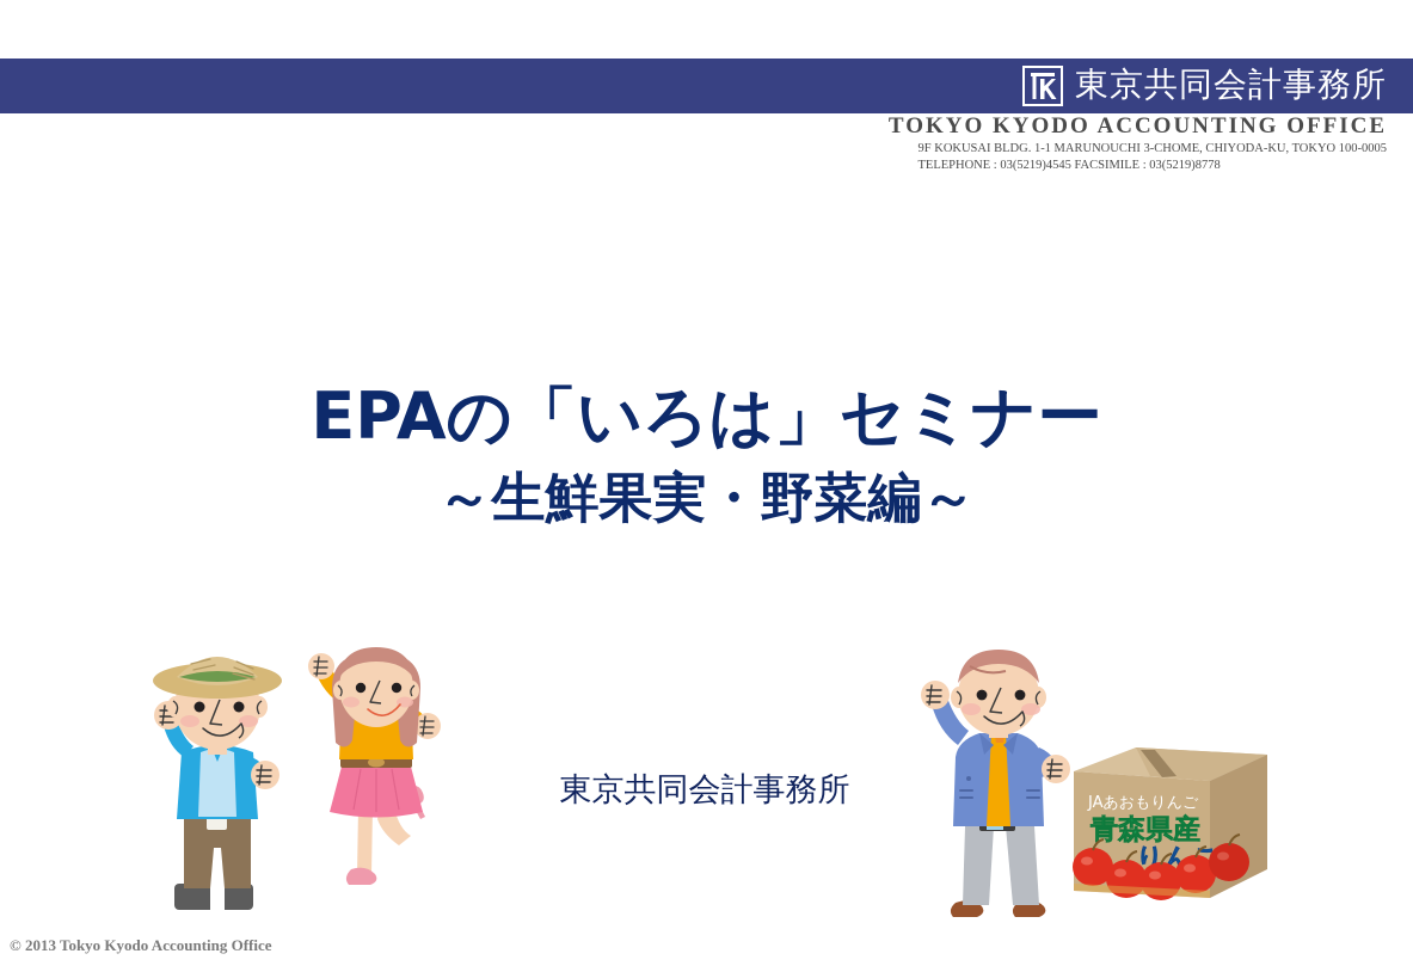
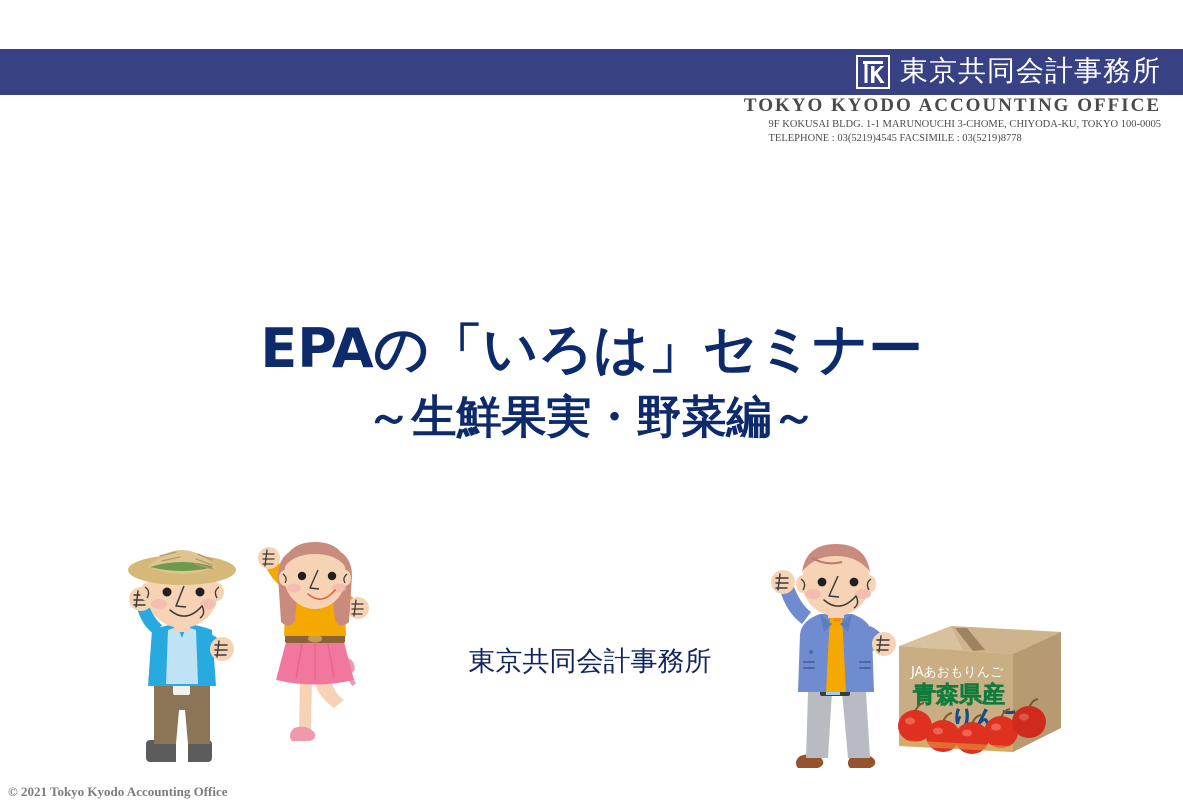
  東京共同会計事務所
  TOKYO KYODO ACCOUNTING OFFICE
  9F KOKUSAI BLDG. 1-1 MARUNOUCHI 3-CHOME, CHIYODA-KU, TOKYO 100-0005
  TELEPHONE : 03(5219)4545 FACSIMILE : 03(5219)8778
  EPAの「いろは」セミナー
  ～生鮮果実・野菜編～
  東京共同会計事務所
- © 2013 Tokyo Kyodo Accounting Office
+ © 2021 Tokyo Kyodo Accounting Office
  JAあおもりんご
  青森県産
